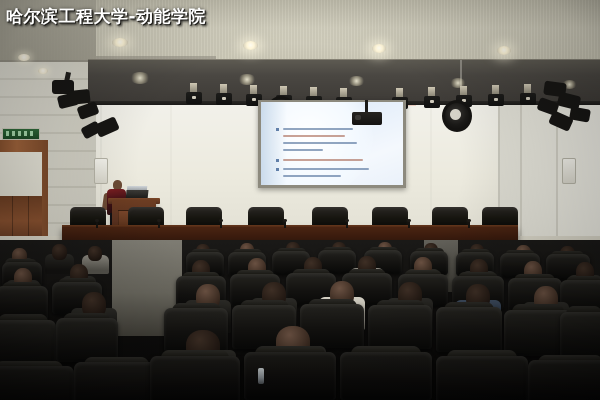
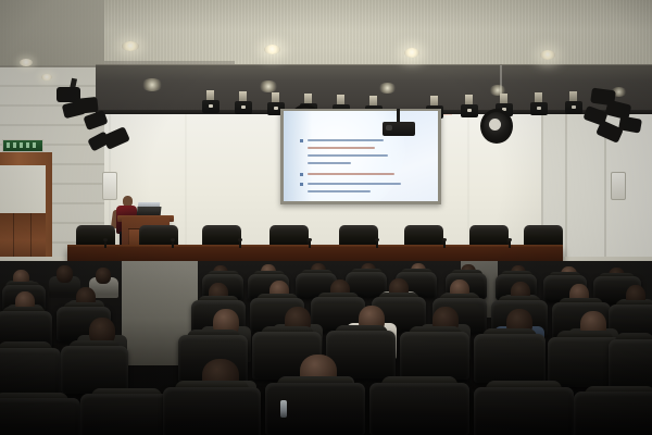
- 哈尔滨工程大学-动能学院
